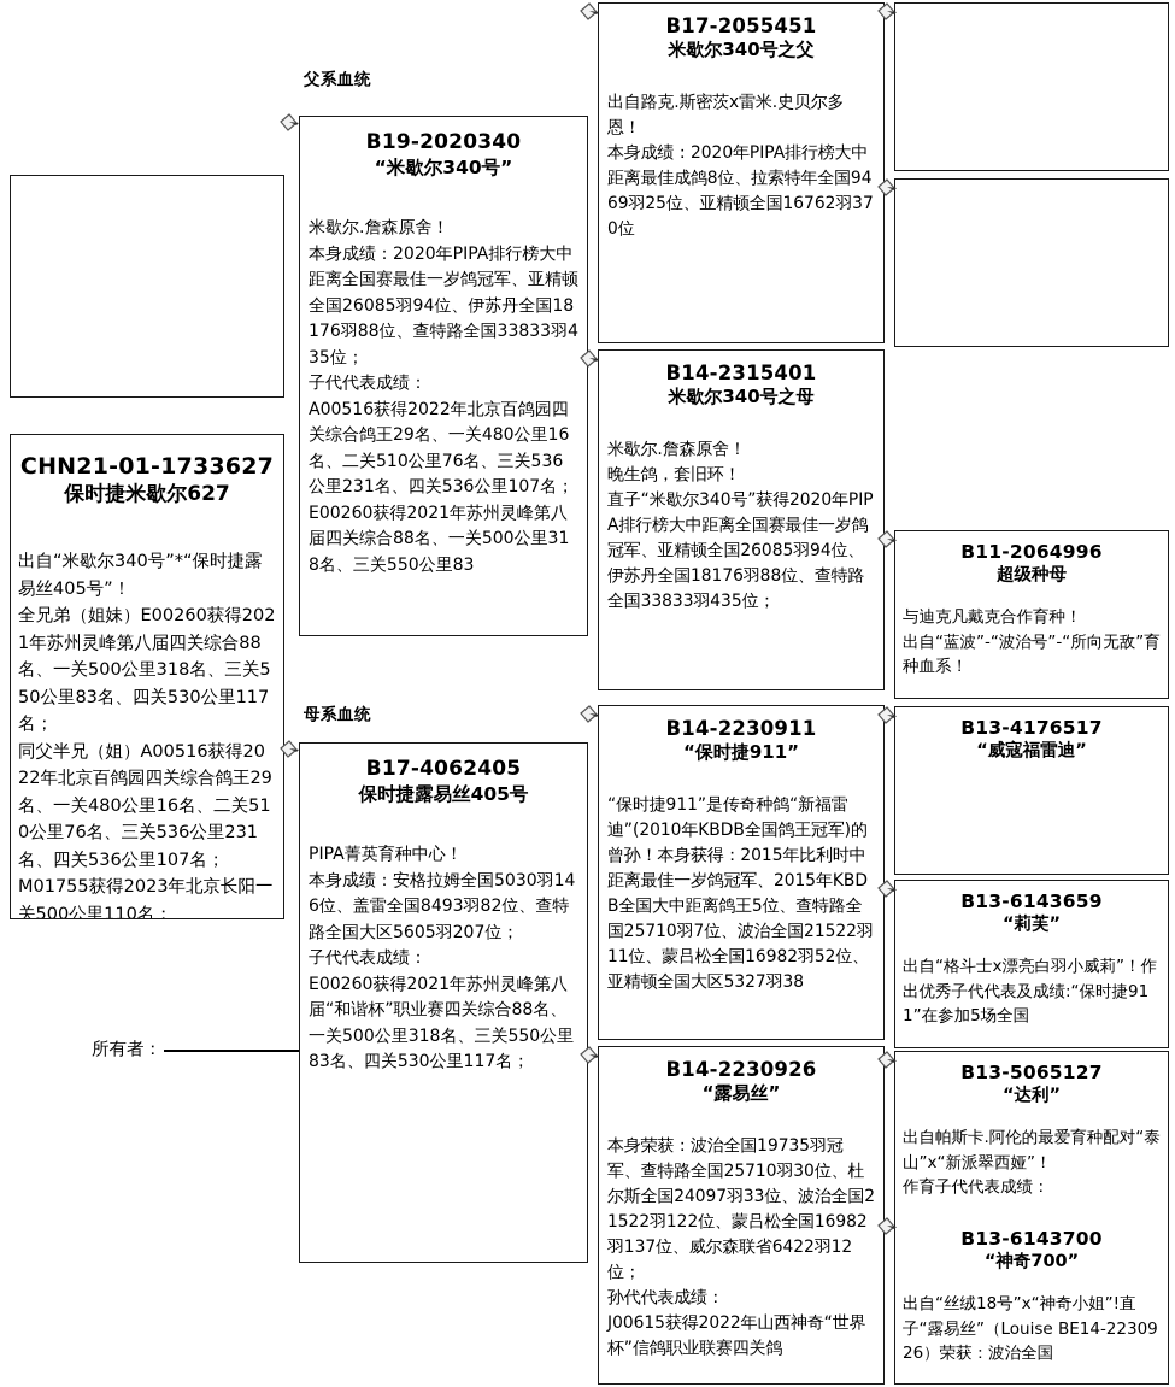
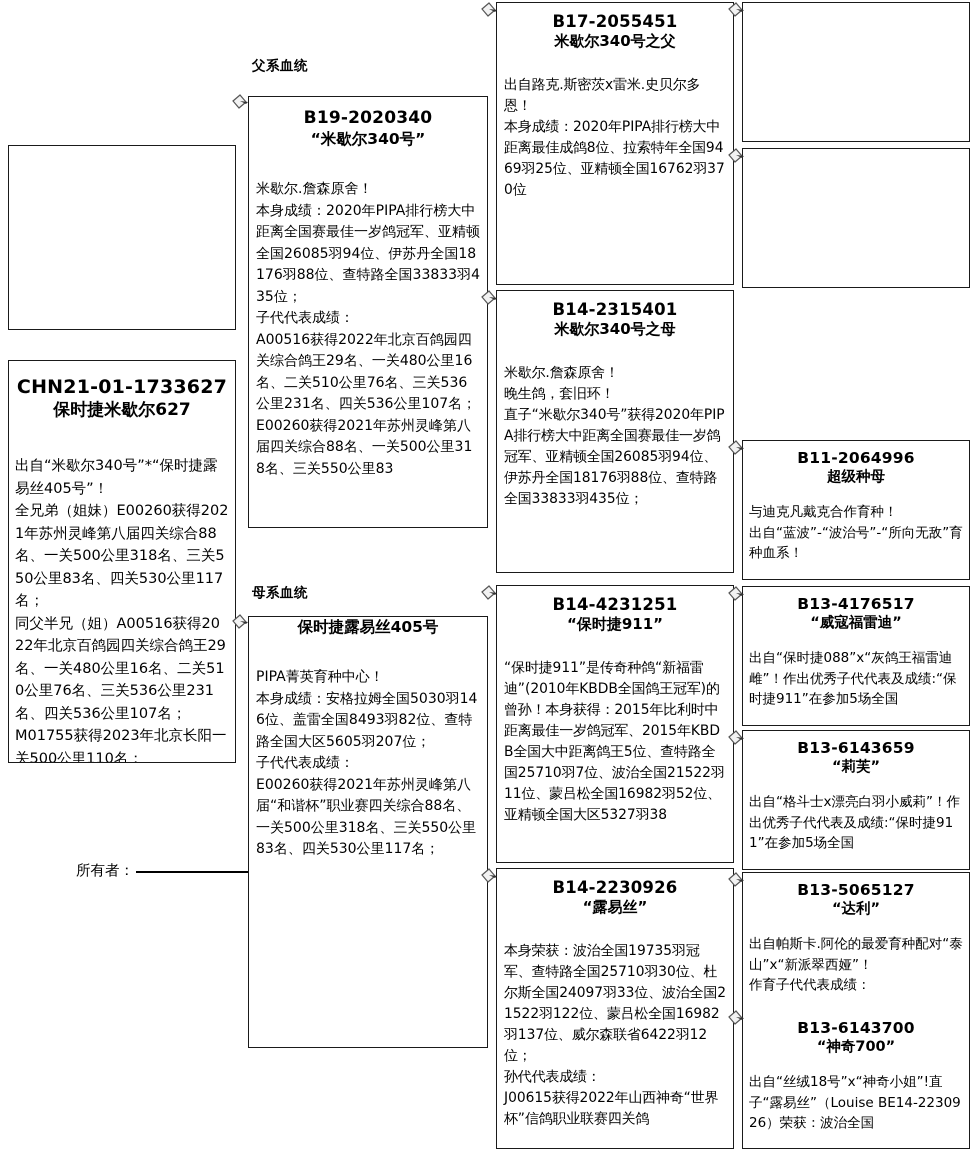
  父系血统
  母系血统
  CHN21-01-1733627
  保时捷米歇尔627
  出自“米歇尔340号”*“保时捷露易丝405号”！
  全兄弟（姐妹）E00260获得2021年苏州灵峰第八届四关综合88名、一关500公里318名、三关550公里83名、四关530公里117名；
  同父半兄（姐）A00516获得2022年北京百鸽园四关综合鸽王29名、一关480公里16名、二关510公里76名、三关536公里231名、四关536公里107名；
  M01755获得2023年北京长阳一关500公里110名；
  所有者：
  B19-2020340
  “米歇尔340号”
  米歇尔.詹森原舍！
  本身成绩：2020年PIPA排行榜大中距离全国赛最佳一岁鸽冠军、亚精顿全国26085羽94位、伊苏丹全国18176羽88位、查特路全国33833羽435位；
  子代代表成绩：
  A00516获得2022年北京百鸽园四关综合鸽王29名、一关480公里16名、二关510公里76名、三关536公里231名、四关536公里107名；
  E00260获得2021年苏州灵峰第八届四关综合88名、一关500公里318名、三关550公里83
- B17-4062405
  保时捷露易丝405号
  PIPA菁英育种中心！
  本身成绩：安格拉姆全国5030羽146位、盖雷全国8493羽82位、查特路全国大区5605羽207位；
  子代代表成绩：
  E00260获得2021年苏州灵峰第八届“和谐杯”职业赛四关综合88名、一关500公里318名、三关550公里83名、四关530公里117名；
  B17-2055451
  米歇尔340号之父
  出自路克.斯密茨x雷米.史贝尔多恩！
  本身成绩：2020年PIPA排行榜大中距离最佳成鸽8位、拉索特年全国9469羽25位、亚精顿全国16762羽370位
  B14-2315401
  米歇尔340号之母
  米歇尔.詹森原舍！
  晚生鸽，套旧环！
  直子“米歇尔340号”获得2020年PIPA排行榜大中距离全国赛最佳一岁鸽冠军、亚精顿全国26085羽94位、伊苏丹全国18176羽88位、查特路全国33833羽435位；
- B14-2230911
+ B14-4231251
  “保时捷911”
  “保时捷911”是传奇种鸽“新福雷迪”(2010年KBDB全国鸽王冠军)的曾孙！本身获得：2015年比利时中距离最佳一岁鸽冠军、2015年KBDB全国大中距离鸽王5位、查特路全国25710羽7位、波治全国21522羽11位、蒙吕松全国16982羽52位、亚精顿全国大区5327羽38
  B14-2230926
  “露易丝”
  本身荣获：波治全国19735羽冠军、查特路全国25710羽30位、杜尔斯全国24097羽33位、波治全国21522羽122位、蒙吕松全国16982羽137位、威尔森联省6422羽12位；
  孙代代表成绩：
  J00615获得2022年山西神奇“世界杯”信鸽职业联赛四关鸽
  B11-2064996
  超级种母
  与迪克凡戴克合作育种！
  出自“蓝波”-“波治号”-“所向无敌”育种血系！
  B13-4176517
  “威寇福雷迪”
+ 出自“保时捷088”x“灰鸽王福雷迪雌”！作出优秀子代代表及成绩:“保时捷911”在参加5场全国
  B13-6143659
  “莉芙”
  出自“格斗士x漂亮白羽小威莉”！作出优秀子代代表及成绩:“保时捷911”在参加5场全国
  B13-5065127
  “达利”
  出自帕斯卡.阿伦的最爱育种配对“泰山”x“新派翠西娅”！
  作育子代代表成绩：
  B13-6143700
  “神奇700”
  出自“丝绒18号”x“神奇小姐”!直子“露易丝”（Louise BE14-2230926）荣获：波治全国
